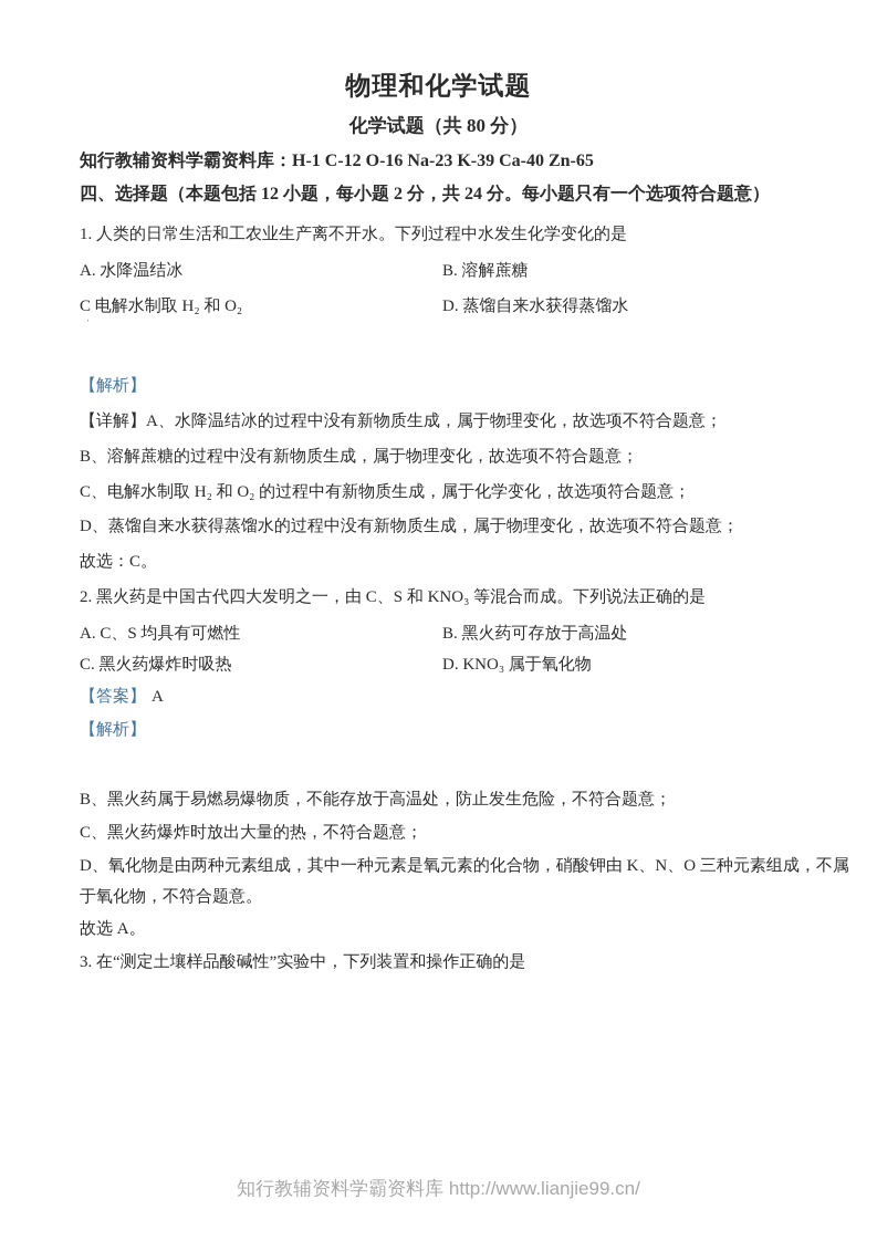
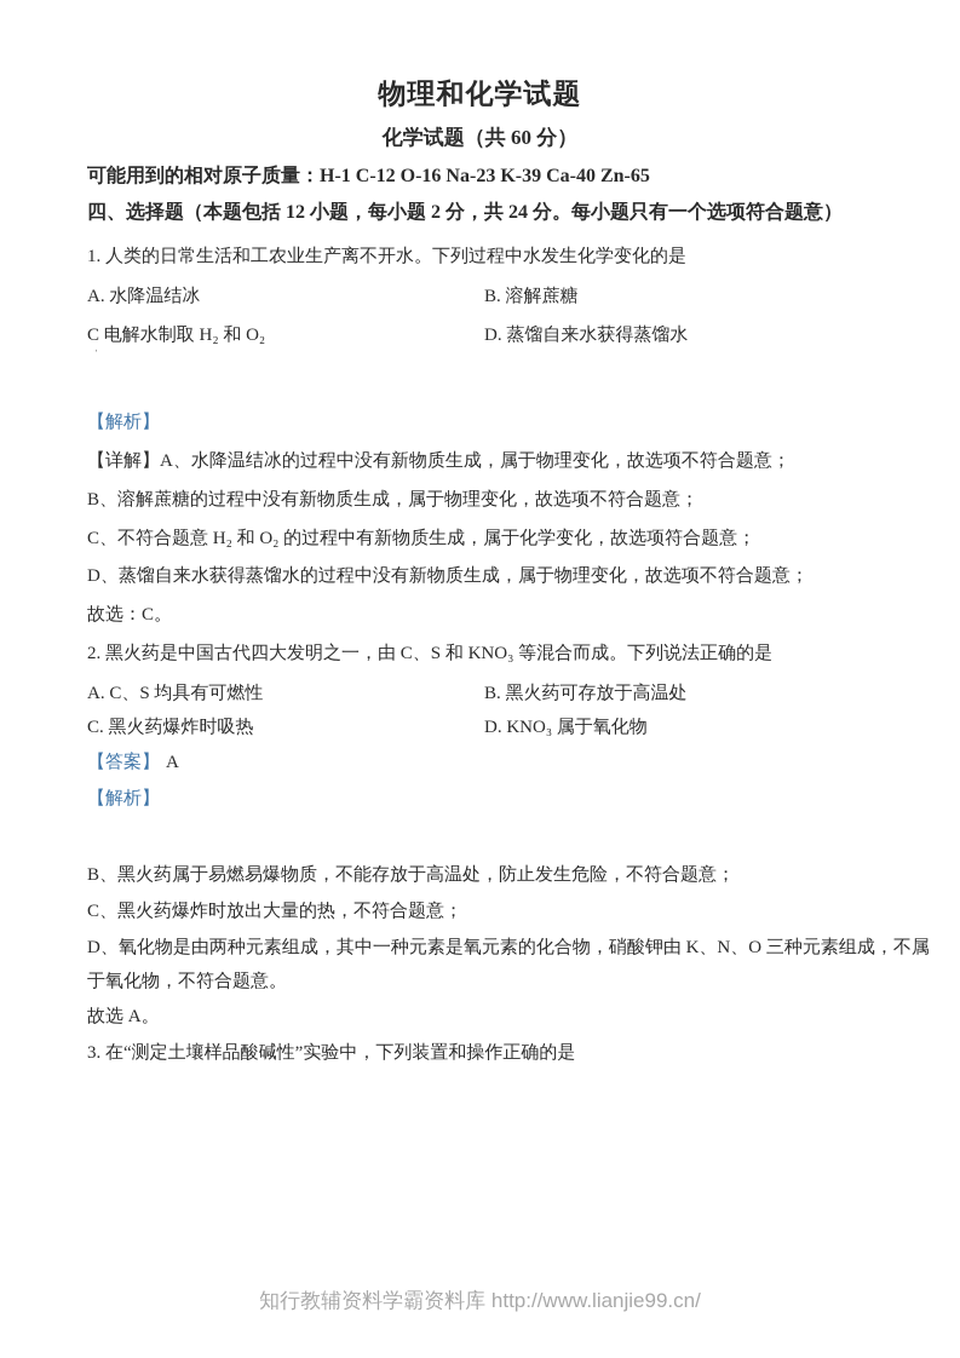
  物理和化学试题
- 化学试题（共 80 分）
+ 化学试题（共 60 分）
- 知行教辅资料学霸资料库：H-1 C-12 O-16 Na-23 K-39 Ca-40 Zn-65
+ 可能用到的相对原子质量：H-1 C-12 O-16 Na-23 K-39 Ca-40 Zn-65
  四、选择题（本题包括 12 小题，每小题 2 分，共 24 分。每小题只有一个选项符合题意）
  1. 人类的日常生活和工农业生产离不开水。下列过程中水发生化学变化的是
  A. 水降温结冰
  B. 溶解蔗糖
  C 电解水制取 H₂ 和 O₂
  D. 蒸馏自来水获得蒸馏水
  ˈ
  【解析】
  【详解】A、水降温结冰的过程中没有新物质生成，属于物理变化，故选项不符合题意；
  B、溶解蔗糖的过程中没有新物质生成，属于物理变化，故选项不符合题意；
- C、电解水制取 H₂ 和 O₂ 的过程中有新物质生成，属于化学变化，故选项符合题意；
+ C、不符合题意 H₂ 和 O₂ 的过程中有新物质生成，属于化学变化，故选项符合题意；
  D、蒸馏自来水获得蒸馏水的过程中没有新物质生成，属于物理变化，故选项不符合题意；
  故选：C。
  2. 黑火药是中国古代四大发明之一，由 C、S 和 KNO₃ 等混合而成。下列说法正确的是
  A. C、S 均具有可燃性
  B. 黑火药可存放于高温处
  C. 黑火药爆炸时吸热
  D. KNO₃ 属于氧化物
  【答案】 A
  【解析】
  B、黑火药属于易燃易爆物质，不能存放于高温处，防止发生危险，不符合题意；
  C、黑火药爆炸时放出大量的热，不符合题意；
  D、氧化物是由两种元素组成，其中一种元素是氧元素的化合物，硝酸钾由 K、N、O 三种元素组成，不属
  于氧化物，不符合题意。
  故选 A。
  3. 在“测定土壤样品酸碱性”实验中，下列装置和操作正确的是
  知行教辅资料学霸资料库 http://www.lianjie99.cn/
